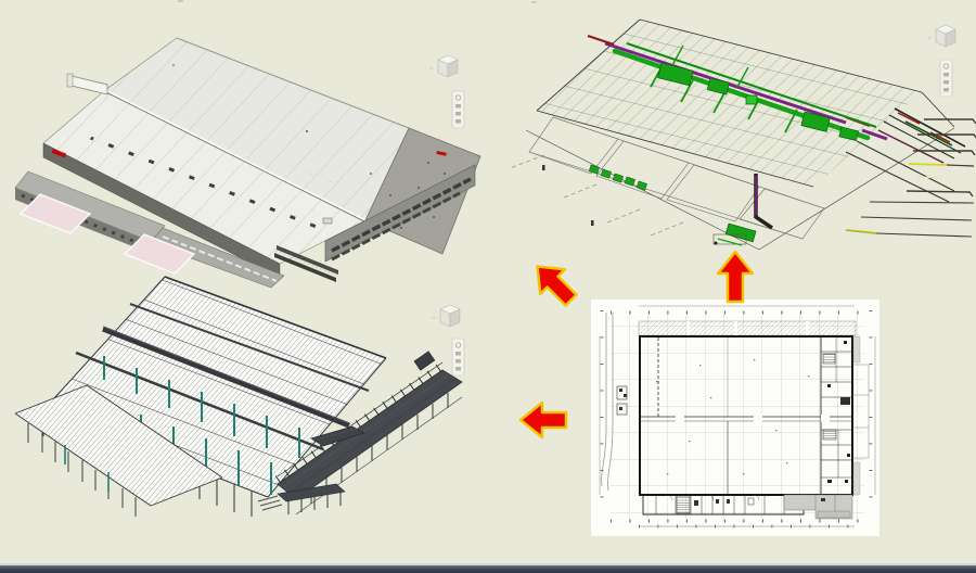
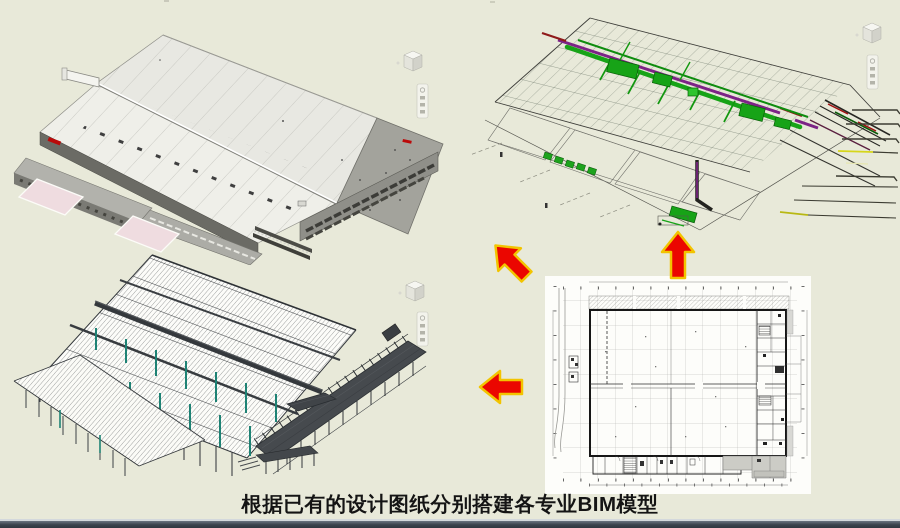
+ 根据已有的设计图纸分别搭建各专业BIM模型
